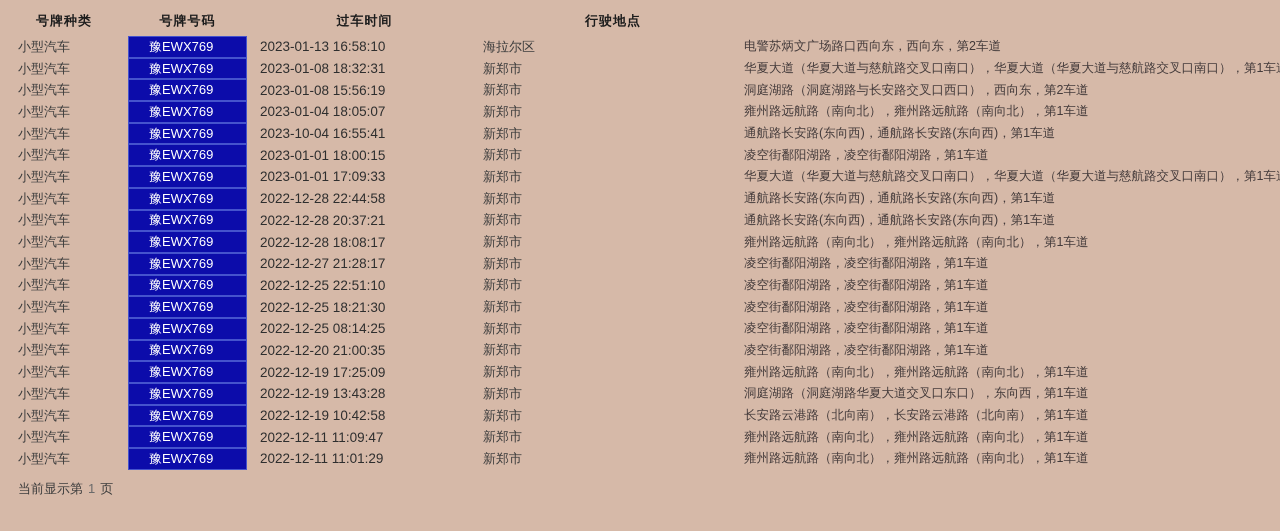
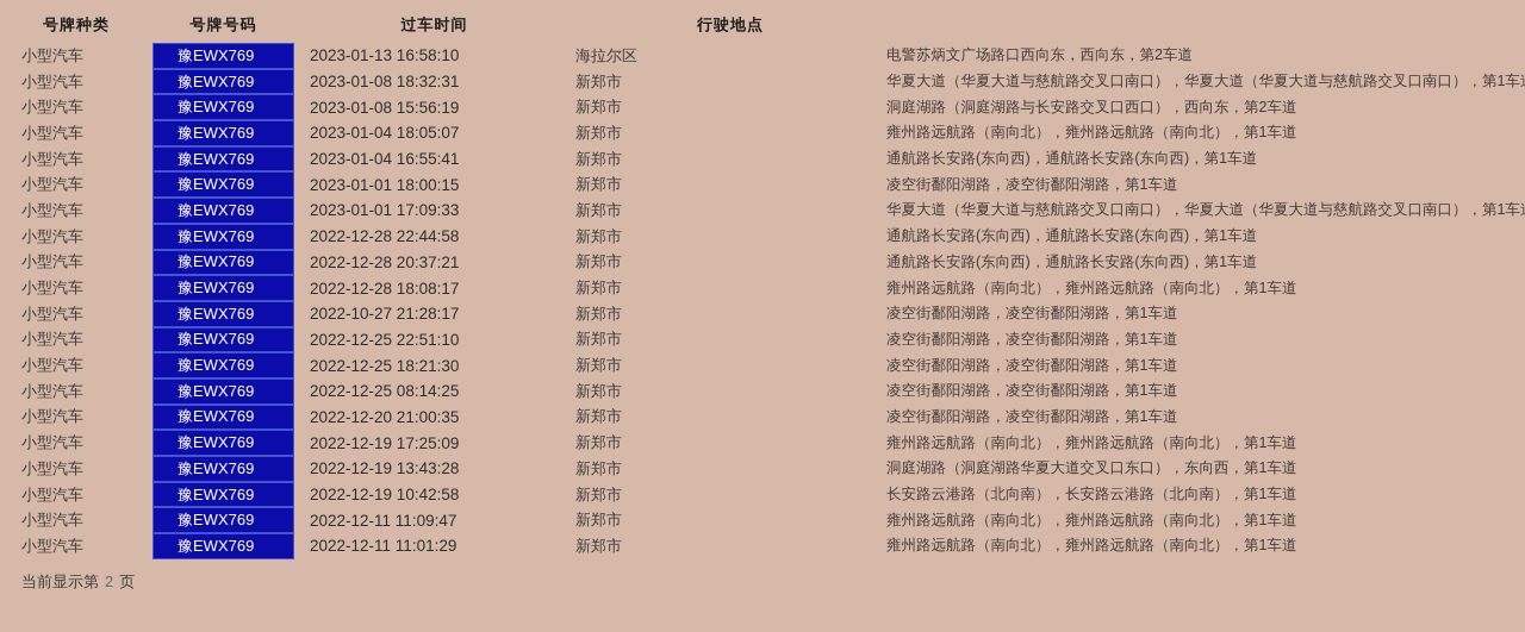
  号牌种类
  号牌号码
  过车时间
  行驶地点
  小型汽车
  豫EWX769
  2023-01-13 16:58:10
  海拉尔区
  电警苏炳文广场路口西向东，西向东，第2车道
  小型汽车
  豫EWX769
  2023-01-08 18:32:31
  新郑市
  华夏大道（华夏大道与慈航路交叉口南口），华夏大道（华夏大道与慈航路交叉口南口），第1车
  小型汽车
  豫EWX769
  2023-01-08 15:56:19
  新郑市
  洞庭湖路（洞庭湖路与长安路交叉口西口），西向东，第2车道
  小型汽车
  豫EWX769
  2023-01-04 18:05:07
  新郑市
  雍州路远航路（南向北），雍州路远航路（南向北），第1车道
  小型汽车
  豫EWX769
- 2023-10-04 16:55:41
+ 2023-01-04 16:55:41
  新郑市
  通航路长安路(东向西)，通航路长安路(东向西)，第1车道
  小型汽车
  豫EWX769
  2023-01-01 18:00:15
  新郑市
  凌空街鄱阳湖路，凌空街鄱阳湖路，第1车道
  小型汽车
  豫EWX769
  2023-01-01 17:09:33
  新郑市
  华夏大道（华夏大道与慈航路交叉口南口），华夏大道（华夏大道与慈航路交叉口南口），第1车
  小型汽车
  豫EWX769
  2022-12-28 22:44:58
  新郑市
  通航路长安路(东向西)，通航路长安路(东向西)，第1车道
  小型汽车
  豫EWX769
  2022-12-28 20:37:21
  新郑市
  通航路长安路(东向西)，通航路长安路(东向西)，第1车道
  小型汽车
  豫EWX769
  2022-12-28 18:08:17
  新郑市
  雍州路远航路（南向北），雍州路远航路（南向北），第1车道
  小型汽车
  豫EWX769
- 2022-12-27 21:28:17
+ 2022-10-27 21:28:17
  新郑市
  凌空街鄱阳湖路，凌空街鄱阳湖路，第1车道
  小型汽车
  豫EWX769
  2022-12-25 22:51:10
  新郑市
  凌空街鄱阳湖路，凌空街鄱阳湖路，第1车道
  小型汽车
  豫EWX769
  2022-12-25 18:21:30
  新郑市
  凌空街鄱阳湖路，凌空街鄱阳湖路，第1车道
  小型汽车
  豫EWX769
  2022-12-25 08:14:25
  新郑市
  凌空街鄱阳湖路，凌空街鄱阳湖路，第1车道
  小型汽车
  豫EWX769
  2022-12-20 21:00:35
  新郑市
  凌空街鄱阳湖路，凌空街鄱阳湖路，第1车道
  小型汽车
  豫EWX769
  2022-12-19 17:25:09
  新郑市
  雍州路远航路（南向北），雍州路远航路（南向北），第1车道
  小型汽车
  豫EWX769
  2022-12-19 13:43:28
  新郑市
  洞庭湖路（洞庭湖路华夏大道交叉口东口），东向西，第1车道
  小型汽车
  豫EWX769
  2022-12-19 10:42:58
  新郑市
  长安路云港路（北向南），长安路云港路（北向南），第1车道
  小型汽车
  豫EWX769
  2022-12-11 11:09:47
  新郑市
  雍州路远航路（南向北），雍州路远航路（南向北），第1车道
  小型汽车
  豫EWX769
  2022-12-11 11:01:29
  新郑市
  雍州路远航路（南向北），雍州路远航路（南向北），第1车道
- 当前显示第 1 页
+ 当前显示第 2 页
